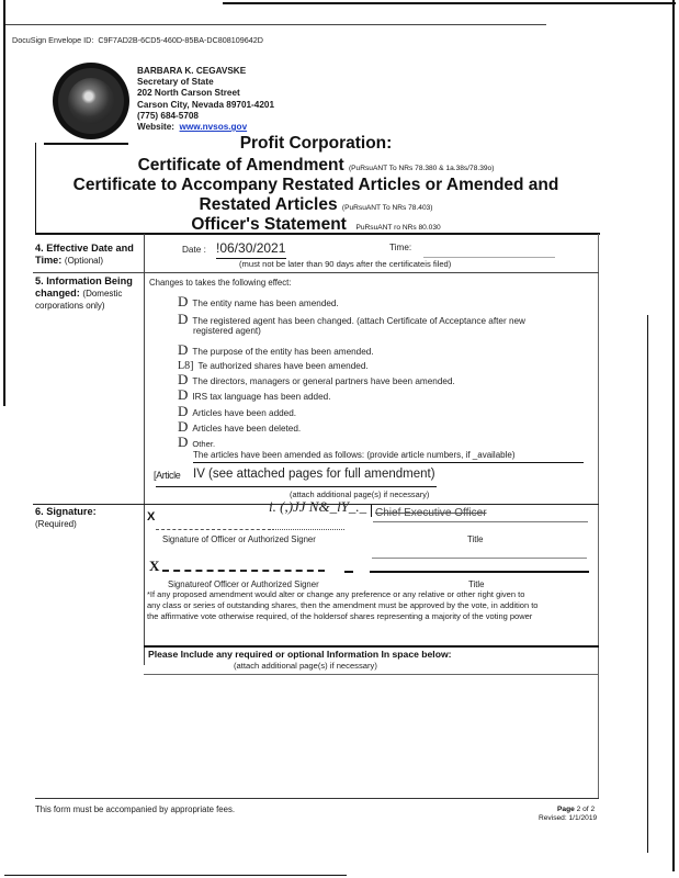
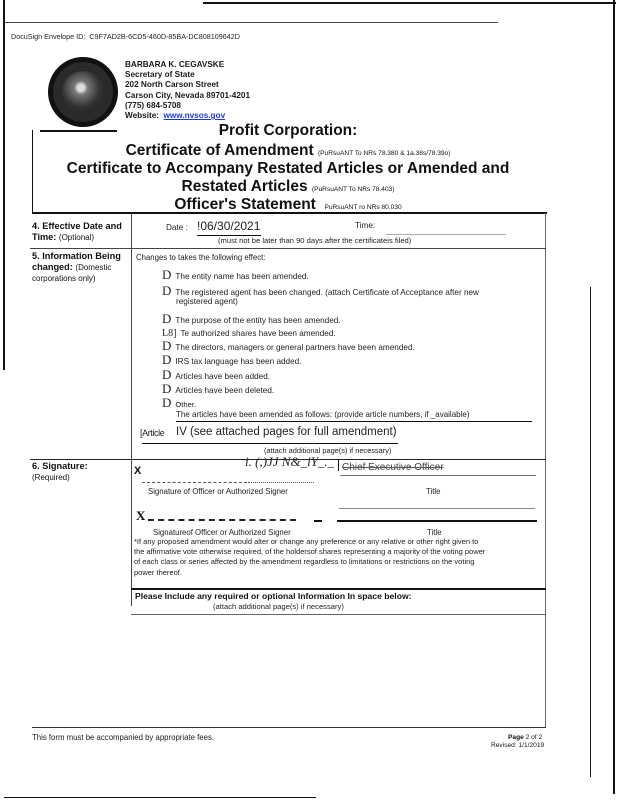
  DocuSign Envelope ID: C9F7AD2B-6CD5-460D-85BA-DC808109642D
  BARBARA K. CEGAVSKE
  Secretary of State
  202 North Carson Street
  Carson City, Nevada 89701-4201
  (775) 684-5708
  Website: www.nvsos.gov
  Profit Corporation:
  Certificate to Accompany Restated Articles or Amended and
  4. Effective Date and
  Time: (Optional)
  Date :
  !06/30/2021
  Time:
  (must not be later than 90 days after the certificateis filed)
  5. Information Being
  changed: (Domestic
  corporations only)
  Changes to takes the following effect:
  D The entity name has been amended.
  D The registered agent has been changed. (attach Certificate of Acceptance after new
  registered agent)
  D The purpose of the entity has been amended.
  L8] Te authorized shares have been amended.
  D The directors, managers or general partners have been amended.
  D IRS tax language has been added.
  D Articles have been added.
  D Articles have been deleted.
  D Other.
  The articles have been amended as follows: (provide article numbers, if _available)
  [Article
  IV (see attached pages for full amendment)
  (attach additional page(s) if necessary)
  6. Signature:
  (Required)
  X
  i. (,)JJ N&_lY_._
  Chief Executive Officer
  Signature of Officer or Authorized Signer
  Title
  X
  Signatureof Officer or Authorized Signer
  Title
  *If any proposed amendment would alter or change any preference or any relative or other right given to
- any class or series of outstanding shares, then the amendment must be approved by the vote, in addition to
  the affirmative vote otherwise required, of the holdersof shares representing a majority of the voting power
+ of each class or series affected by the amendment regardless to limitations or restrictions on the voting
+ power thereof.
  Please Include any required or optional Information In space below:
  (attach additional page(s) if necessary)
  This form must be accompanied by appropriate fees.
